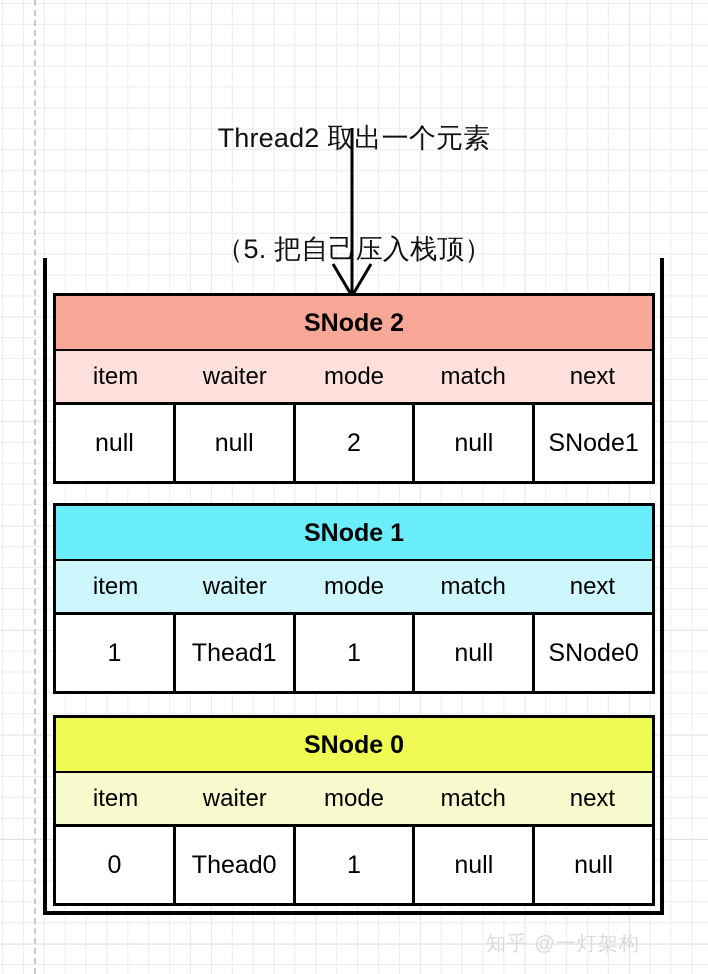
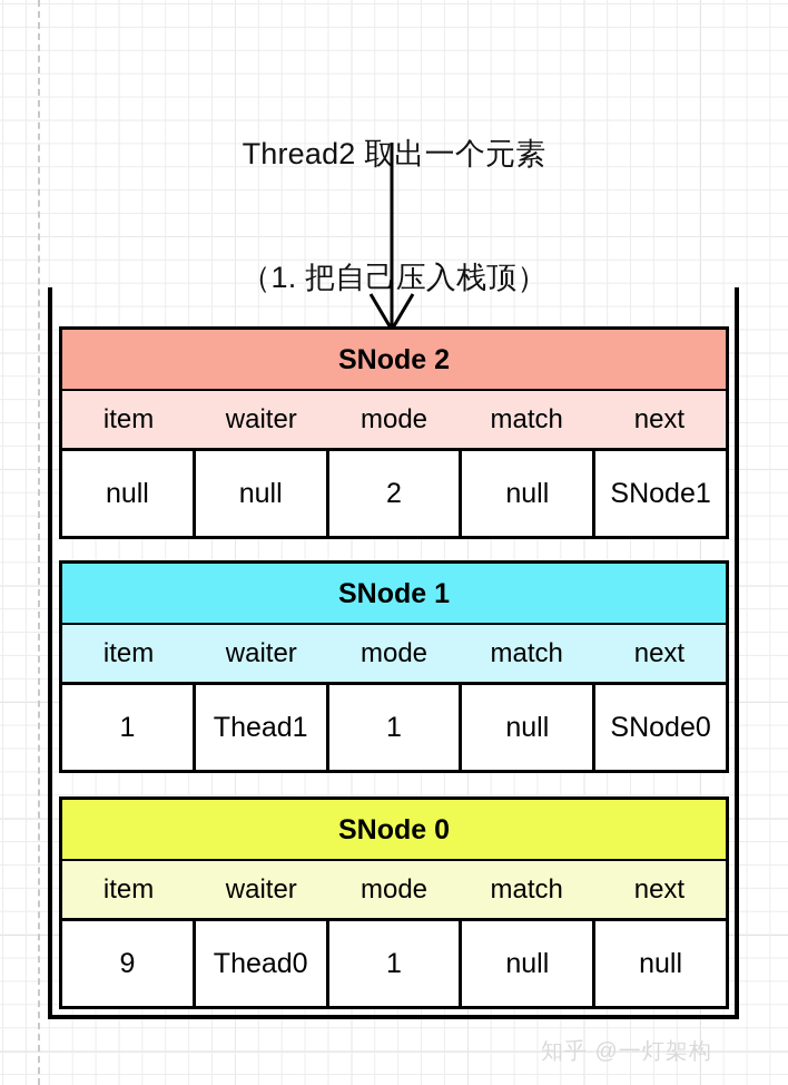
  Thread2 取出一个元素
- （5. 把自己压入栈顶）
+ （1. 把自己压入栈顶）
  SNode 2
  item
  waiter
  mode
  match
  next
  null
  null
  2
  null
  SNode1
  SNode 1
  item
  waiter
  mode
  match
  next
  1
  Thead1
  1
  null
  SNode0
  SNode 0
  item
  waiter
  mode
  match
  next
- 0
+ 9
  Thead0
  1
  null
  null
  知乎 @一灯架构
